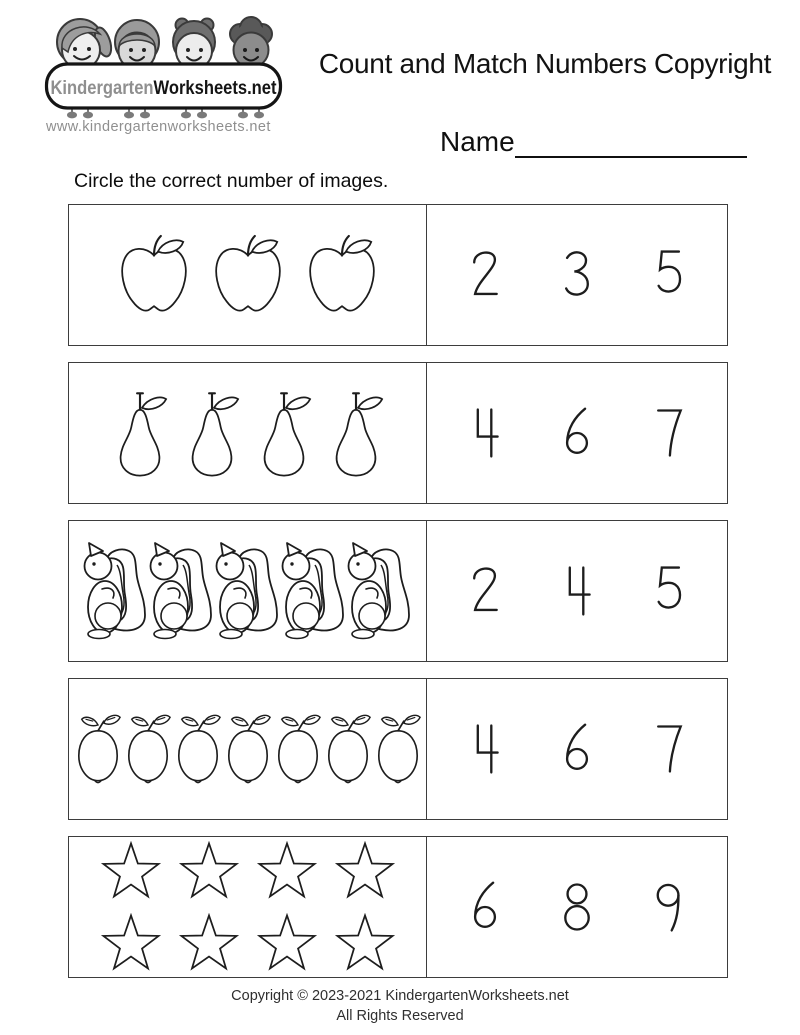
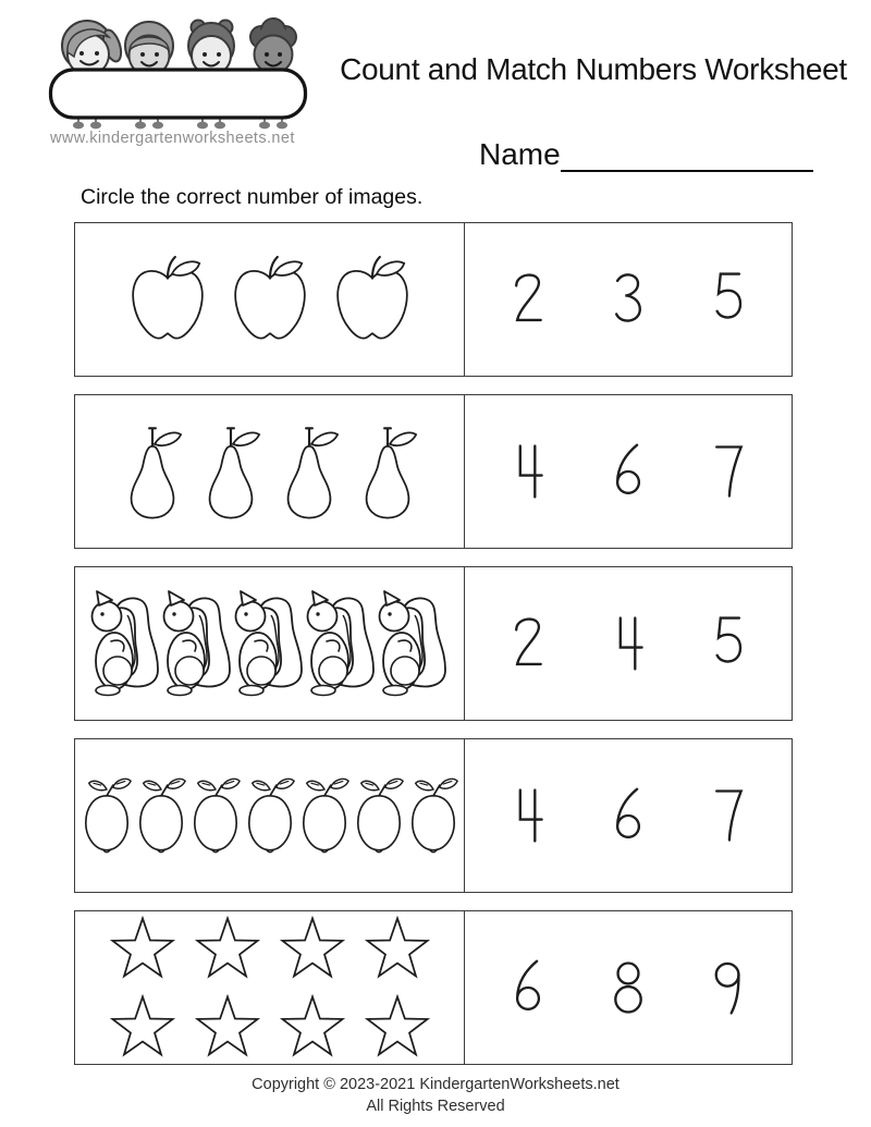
- KindergartenWorksheets.net
  www.kindergartenworksheets.net
- Count and Match Numbers Copyright
+ Count and Match Numbers Worksheet
  Name
  Circle the correct number of images.
  Copyright © 2023-2021 KindergartenWorksheets.net
  All Rights Reserved
